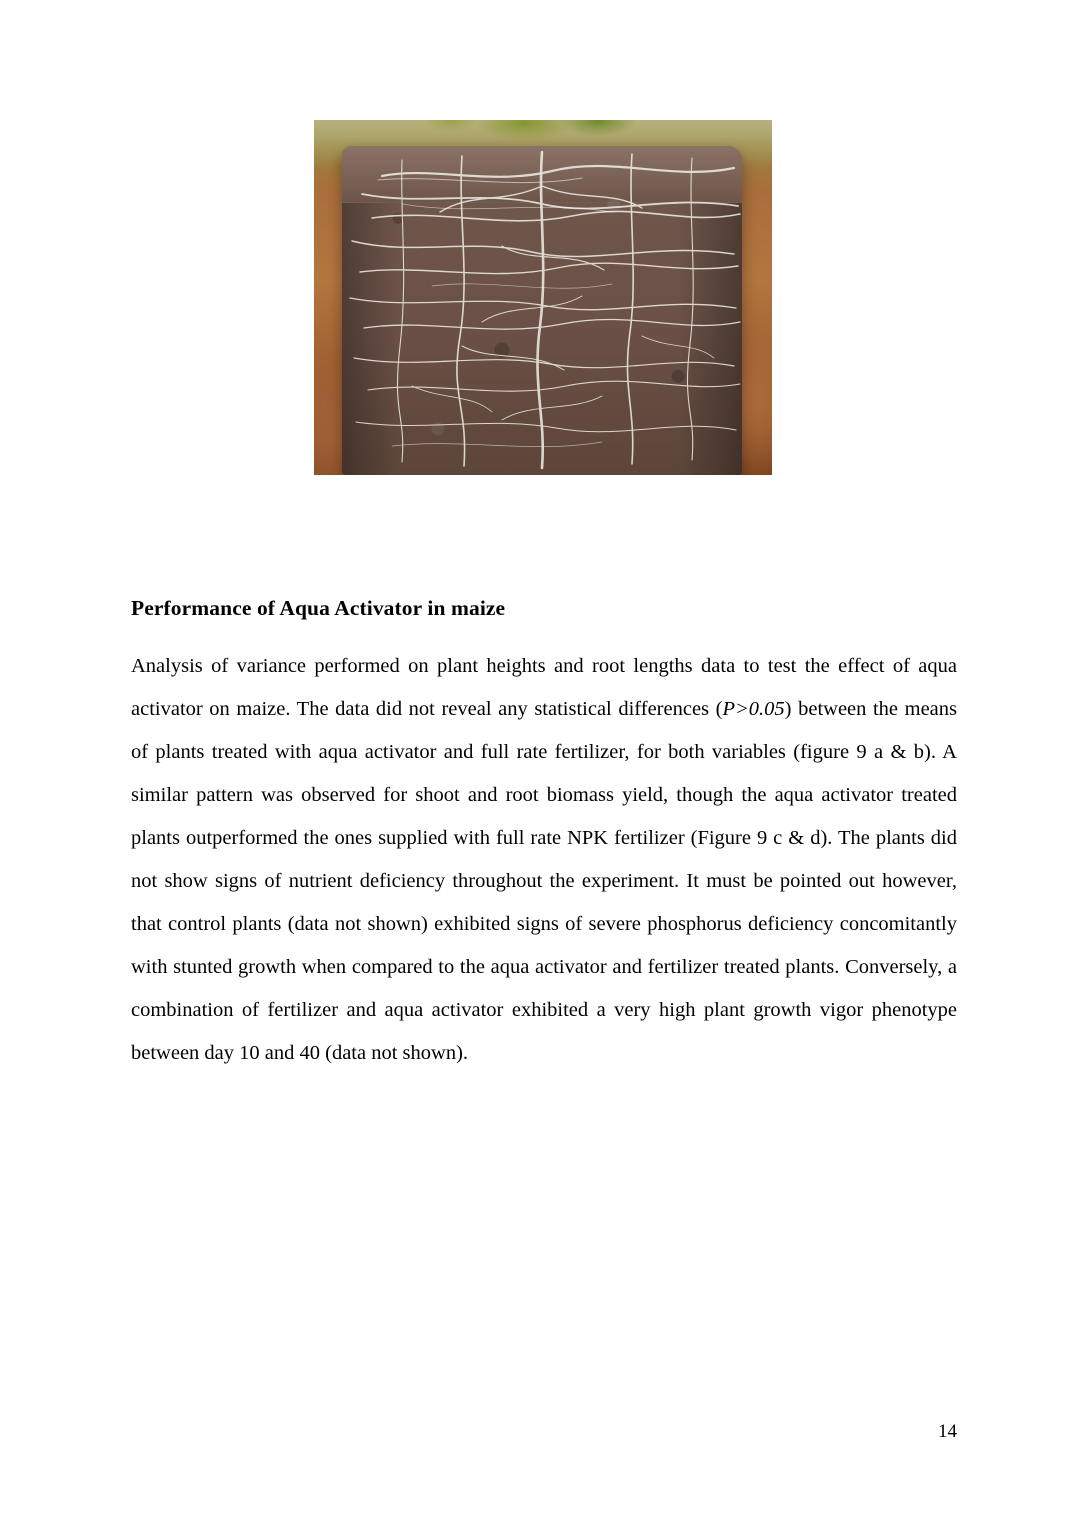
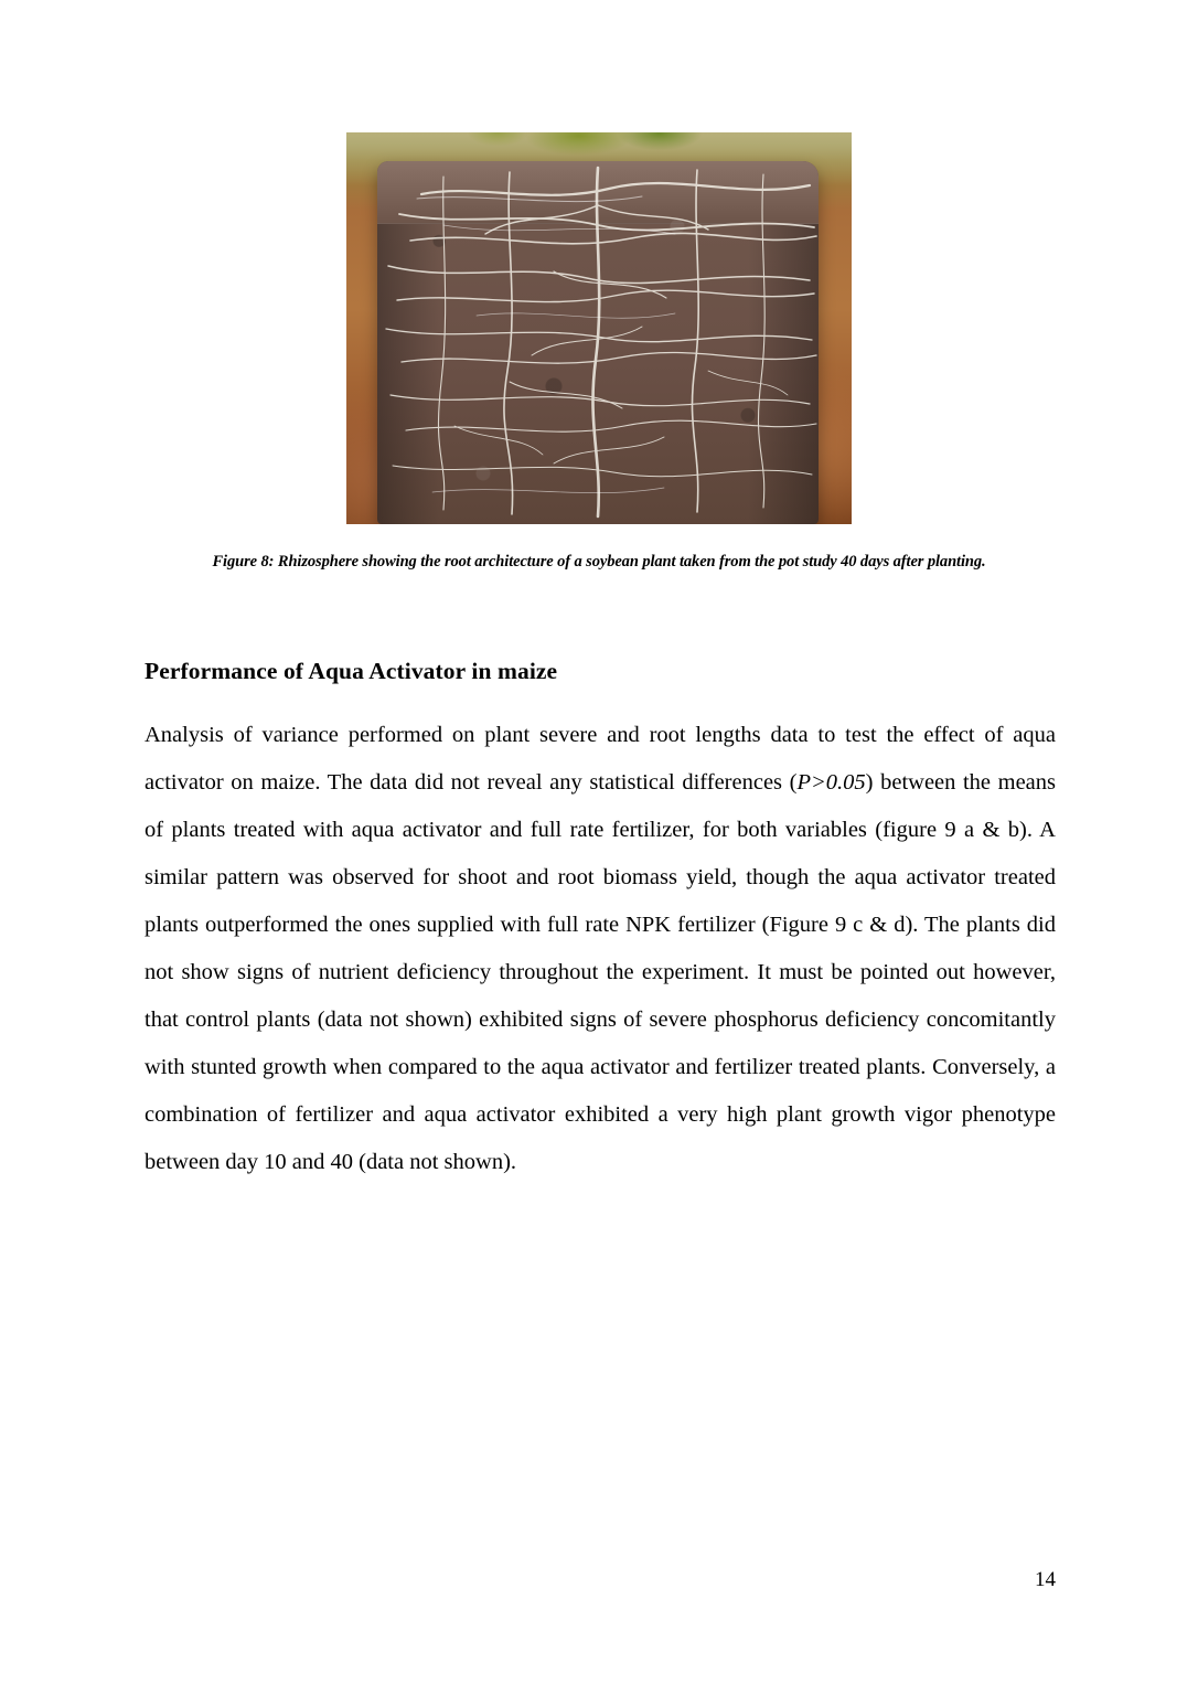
+ Figure 8: Rhizosphere showing the root architecture of a soybean plant taken from the pot study 40 days after planting.
  Performance of Aqua Activator in maize
- Analysis of variance performed on plant heights and root lengths data to test the effect of aqua activator on maize. The data did not reveal any statistical differences (P>0.05) between the means of plants treated with aqua activator and full rate fertilizer, for both variables (figure 9 a & b). A similar pattern was observed for shoot and root biomass yield, though the aqua activator treated plants outperformed the ones supplied with full rate NPK fertilizer (Figure 9 c & d). The plants did not show signs of nutrient deficiency throughout the experiment. It must be pointed out however, that control plants (data not shown) exhibited signs of severe phosphorus deficiency concomitantly with stunted growth when compared to the aqua activator and fertilizer treated plants. Conversely, a combination of fertilizer and aqua activator exhibited a very high plant growth vigor phenotype between day 10 and 40 (data not shown).
+ Analysis of variance performed on plant severe and root lengths data to test the effect of aqua activator on maize. The data did not reveal any statistical differences (P>0.05) between the means of plants treated with aqua activator and full rate fertilizer, for both variables (figure 9 a & b). A similar pattern was observed for shoot and root biomass yield, though the aqua activator treated plants outperformed the ones supplied with full rate NPK fertilizer (Figure 9 c & d). The plants did not show signs of nutrient deficiency throughout the experiment. It must be pointed out however, that control plants (data not shown) exhibited signs of severe phosphorus deficiency concomitantly with stunted growth when compared to the aqua activator and fertilizer treated plants. Conversely, a combination of fertilizer and aqua activator exhibited a very high plant growth vigor phenotype between day 10 and 40 (data not shown).
  14
